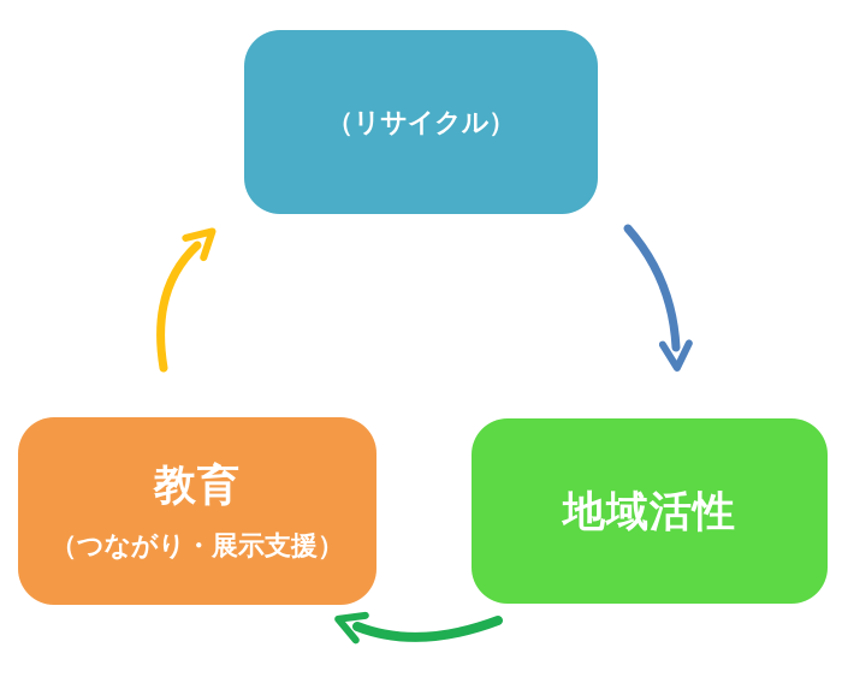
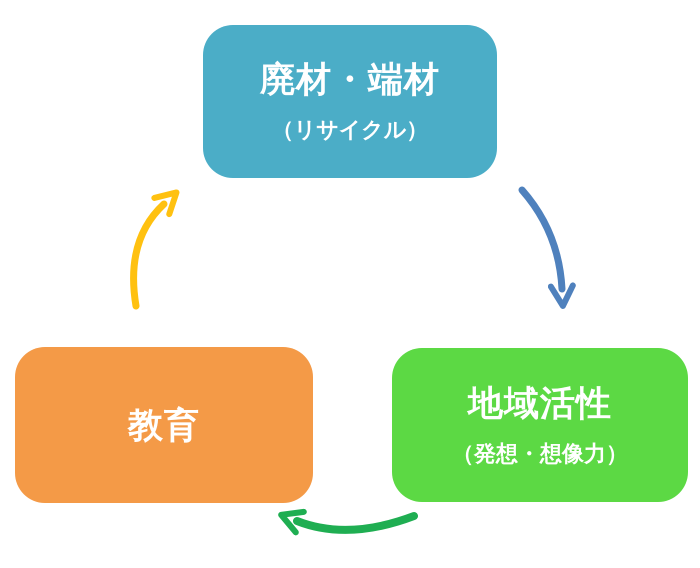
+ 廃材・端材
  （リサイクル）
  地域活性
+ （発想・想像力）
  教育
- （つながり・展示支援）
